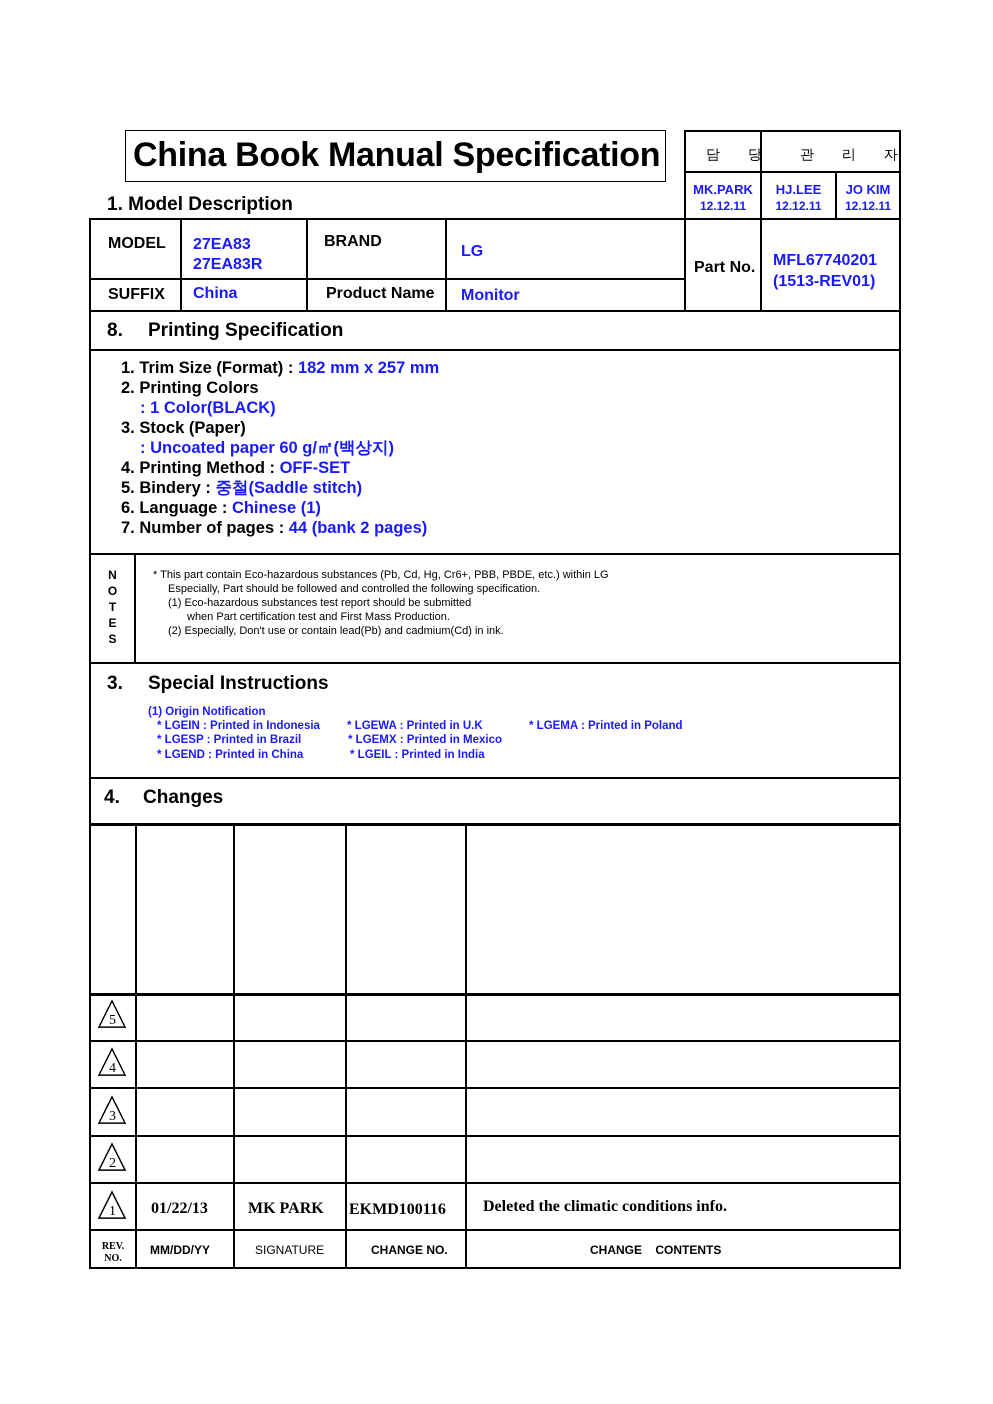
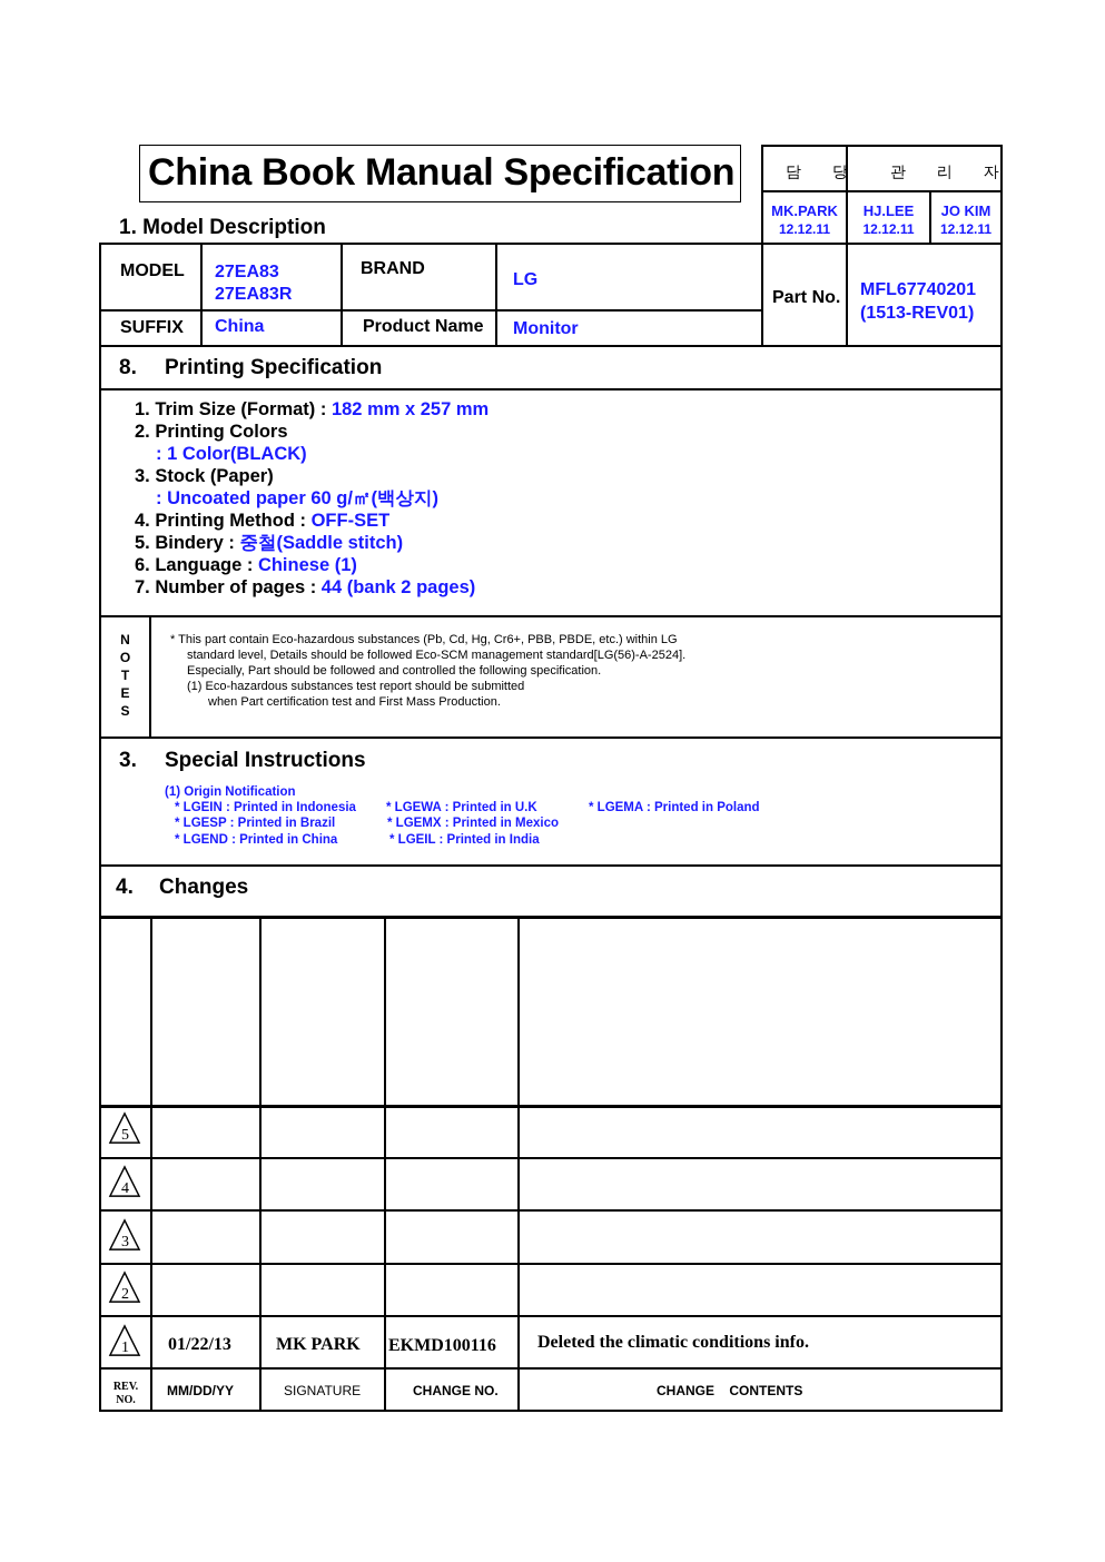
  China Book Manual Specification
  1. Model Description
  담 당
  관 리 자
  MK.PARK
  12.12.11
  HJ.LEE
  12.12.11
  JO KIM
  12.12.11
  MODEL
  27EA83
  27EA83R
  BRAND
  LG
  SUFFIX
  China
  Product Name
  Monitor
  Part No.
  MFL67740201
  (1513-REV01)
  8.
  Printing Specification
  1. Trim Size (Format) : 182 mm x 257 mm
  2. Printing Colors
  : 1 Color(BLACK)
  3. Stock (Paper)
  : Uncoated paper 60 g/㎡(백상지)
  4. Printing Method : OFF-SET
  5. Bindery : 중철(Saddle stitch)
  6. Language : Chinese (1)
  7. Number of pages : 44 (bank 2 pages)
  N
  O
  T
  E
  S
  * This part contain Eco-hazardous substances (Pb, Cd, Hg, Cr6+, PBB, PBDE, etc.) within LG
+ standard level, Details should be followed Eco-SCM management standard[LG(56)-A-2524].
  Especially, Part should be followed and controlled the following specification.
  (1) Eco-hazardous substances test report should be submitted
  when Part certification test and First Mass Production.
- (2) Especially, Don't use or contain lead(Pb) and cadmium(Cd) in ink.
  3.
  Special Instructions
  (1) Origin Notification
  * LGEIN : Printed in Indonesia
  * LGEWA : Printed in U.K
  * LGEMA : Printed in Poland
  * LGESP : Printed in Brazil
  * LGEMX : Printed in Mexico
  * LGEND : Printed in China
  * LGEIL : Printed in India
  4.
  Changes
  5
  4
  3
  2
  1
  01/22/13
  MK PARK
  EKMD100116
  Deleted the climatic conditions info.
  REV.
  NO.
  MM/DD/YY
  SIGNATURE
  CHANGE NO.
  CHANGE CONTENTS
